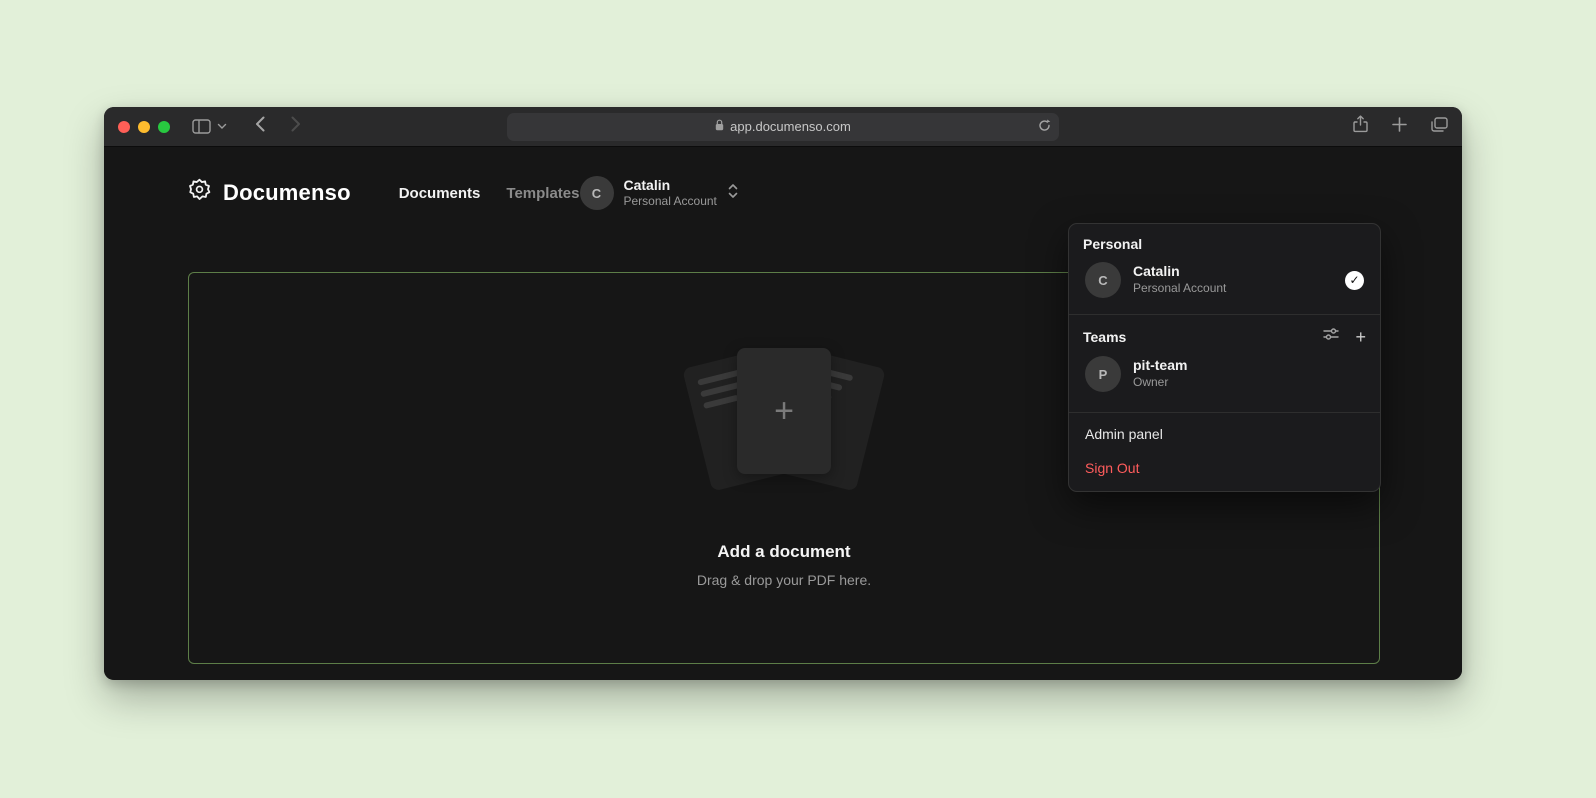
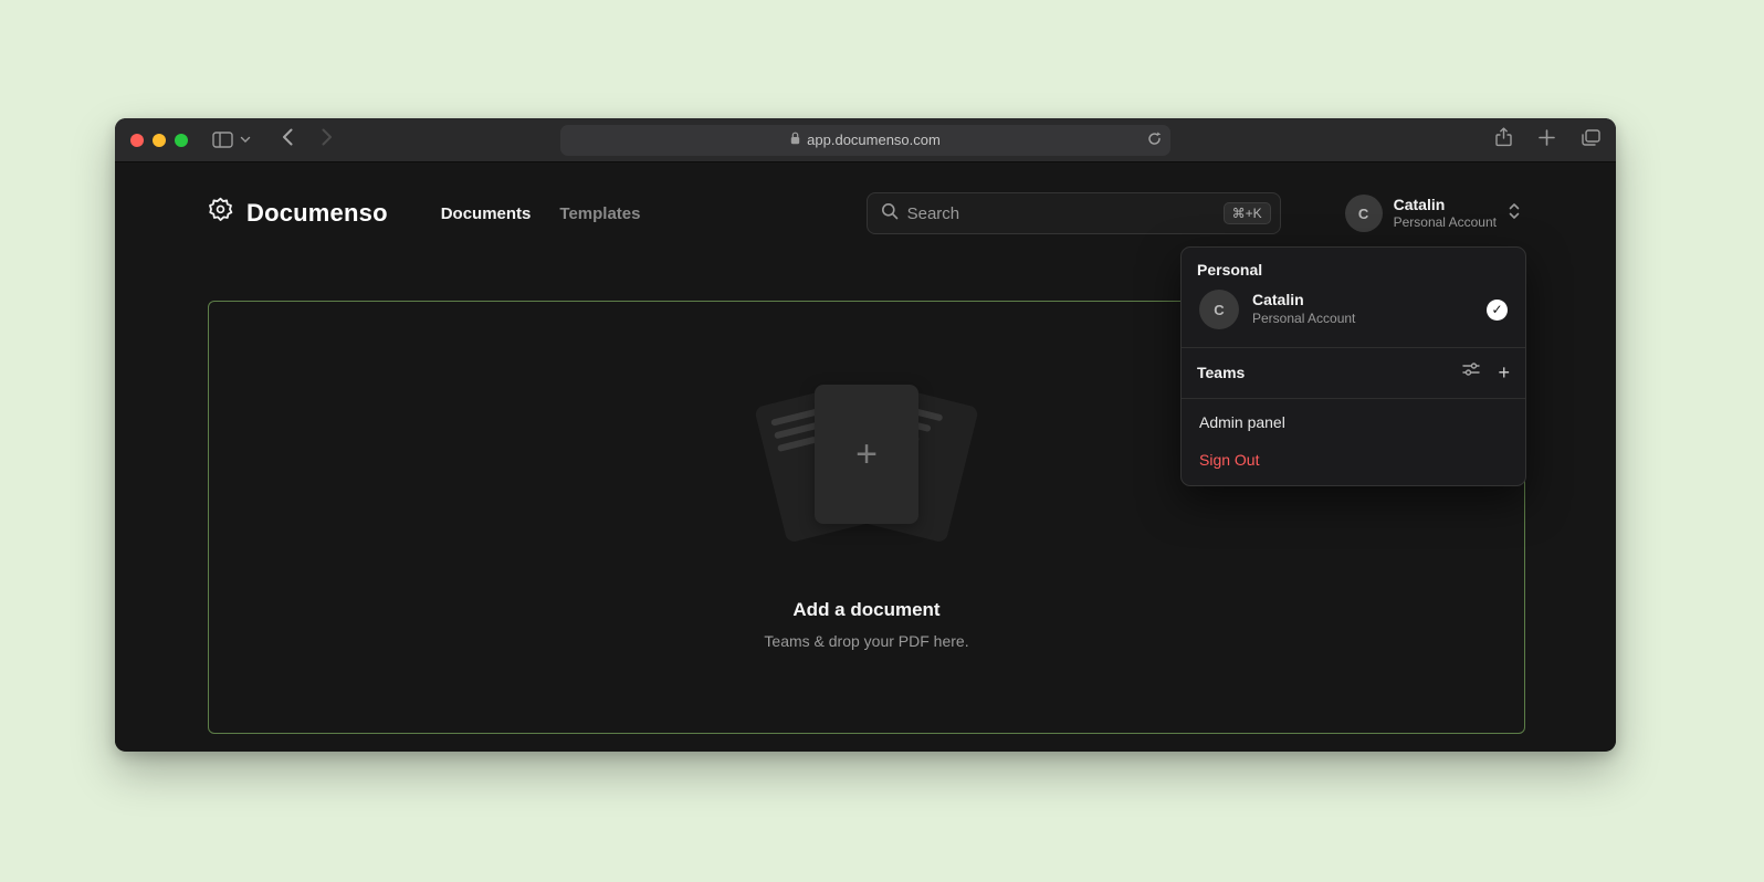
  app.documenso.com
  Documenso
  Documents
  Templates
+ Search
+ ⌘+K
  C
  Catalin
  Personal Account
  +
  Add a document
- Drag & drop your PDF here.
+ Teams & drop your PDF here.
  Personal
  C
  Catalin
  Personal Account
  ✓
  Teams
  +
- P
- pit-team
- Owner
  Admin panel
  Sign Out
